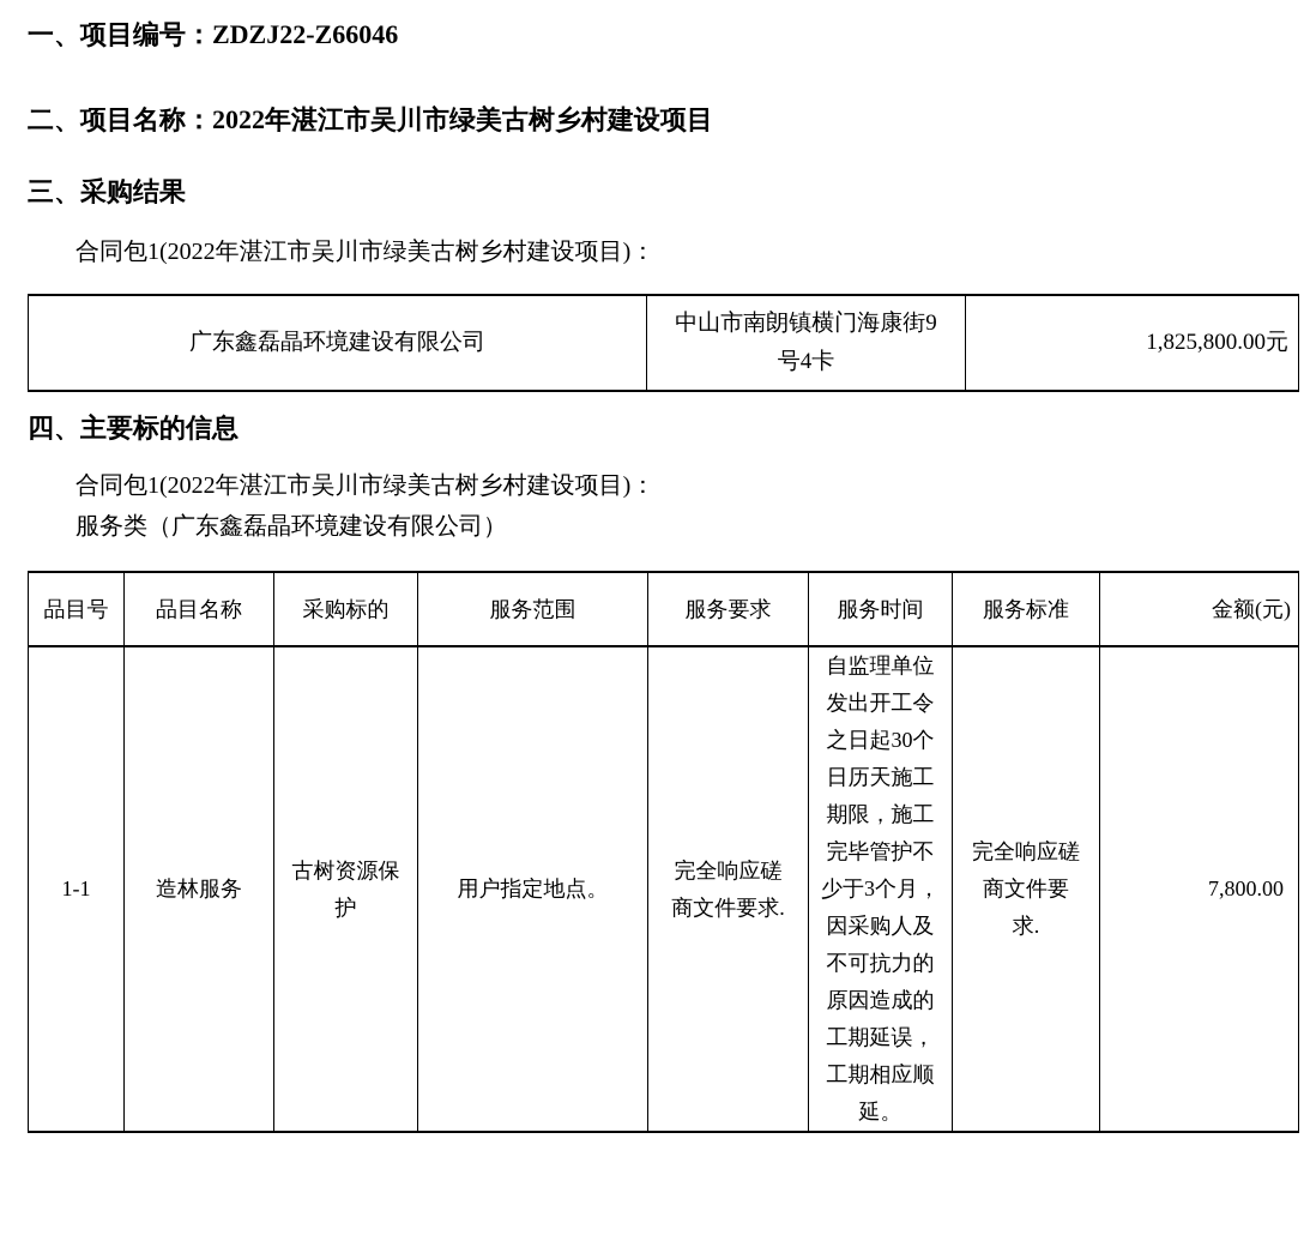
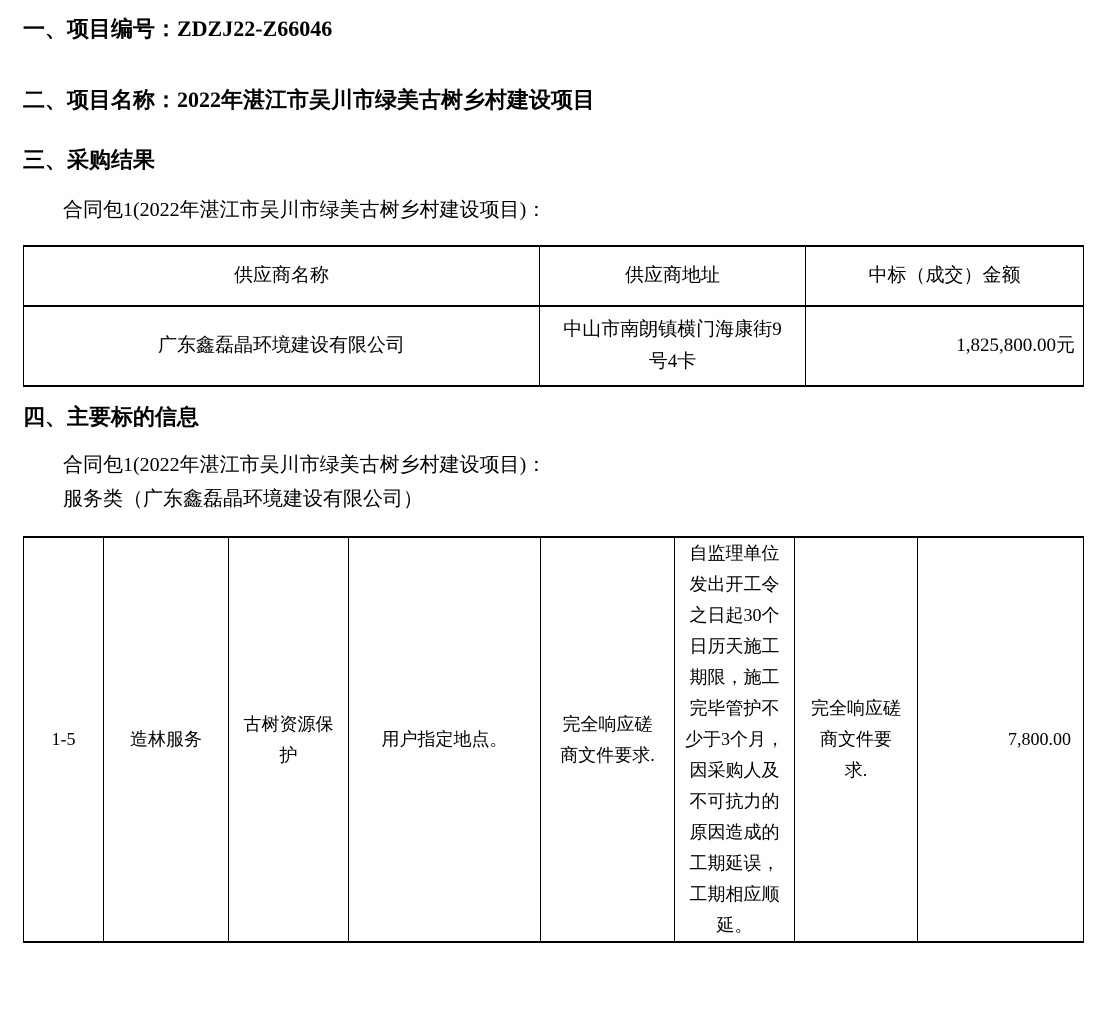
  一、项目编号：ZDZJ22-Z66046
  二、项目名称：2022年湛江市吴川市绿美古树乡村建设项目
  三、采购结果
  合同包1(2022年湛江市吴川市绿美古树乡村建设项目)：
+ 供应商名称	供应商地址	中标（成交）金额
  广东鑫磊晶环境建设有限公司	中山市南朗镇横门海康街9号4卡	1,825,800.00元
  四、主要标的信息
  合同包1(2022年湛江市吴川市绿美古树乡村建设项目)：
  服务类（广东鑫磊晶环境建设有限公司）
- 品目号	品目名称	采购标的	服务范围	服务要求	服务时间	服务标准	金额(元)
- 1-1	造林服务	古树资源保护	用户指定地点。	完全响应磋商文件要求.	自监理单位发出开工令之日起30个日历天施工期限，施工完毕管护不少于3个月，因采购人及不可抗力的原因造成的工期延误，工期相应顺延。	完全响应磋商文件要求.	7,800.00
+ 1-5	造林服务	古树资源保护	用户指定地点。	完全响应磋商文件要求.	自监理单位发出开工令之日起30个日历天施工期限，施工完毕管护不少于3个月，因采购人及不可抗力的原因造成的工期延误，工期相应顺延。	完全响应磋商文件要求.	7,800.00
